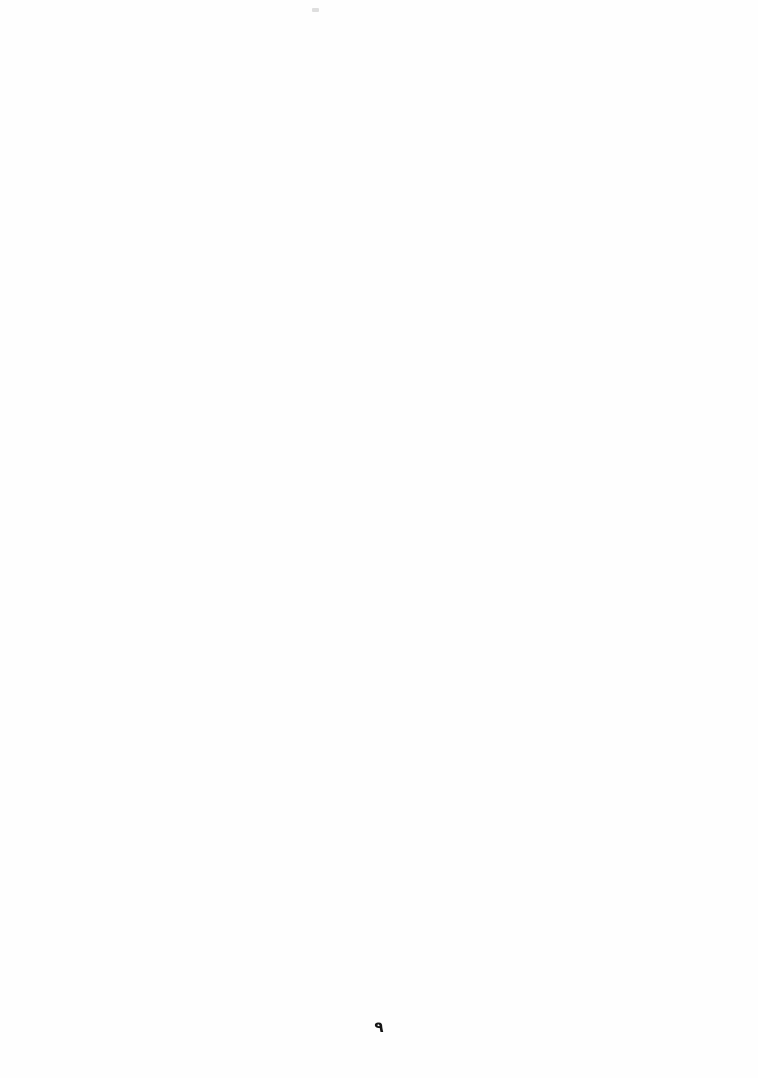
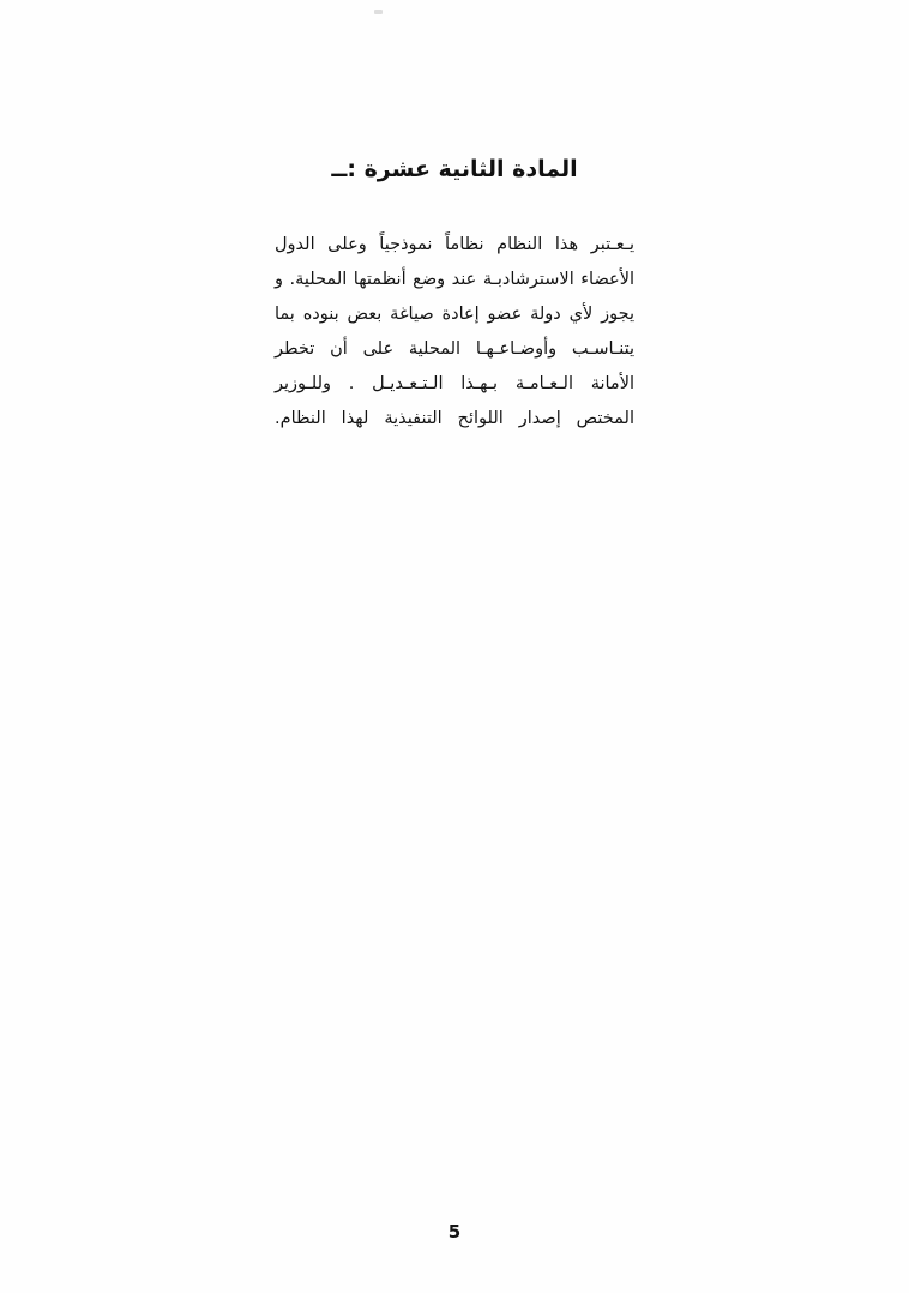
+ المادة الثانية عشرة :ــ
+ يـعـتبر هذا النظام نظاماً نموذجياً وعلى الدول الأعضاء الاسترشادبـة عند وضع أنظمتها المحلية. و يجوز لأي دولة عضو إعادة صياغة بعض بنوده بما يتنـاسـب وأوضـاعـهـا المحلية على أن تخطر الأمانة الـعـامـة بـهـذا الـتـعـديـل . وللـوزير المختص إصدار اللوائح التنفيذية لهذا النظام.
- ٩
+ 5
